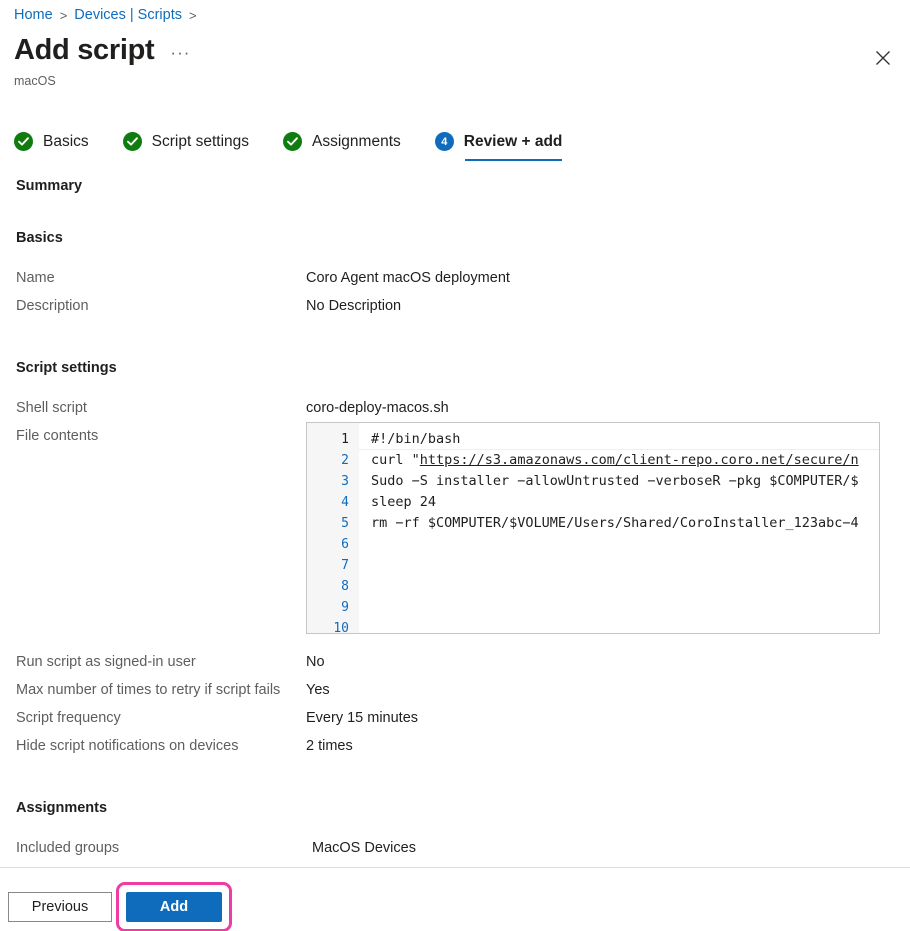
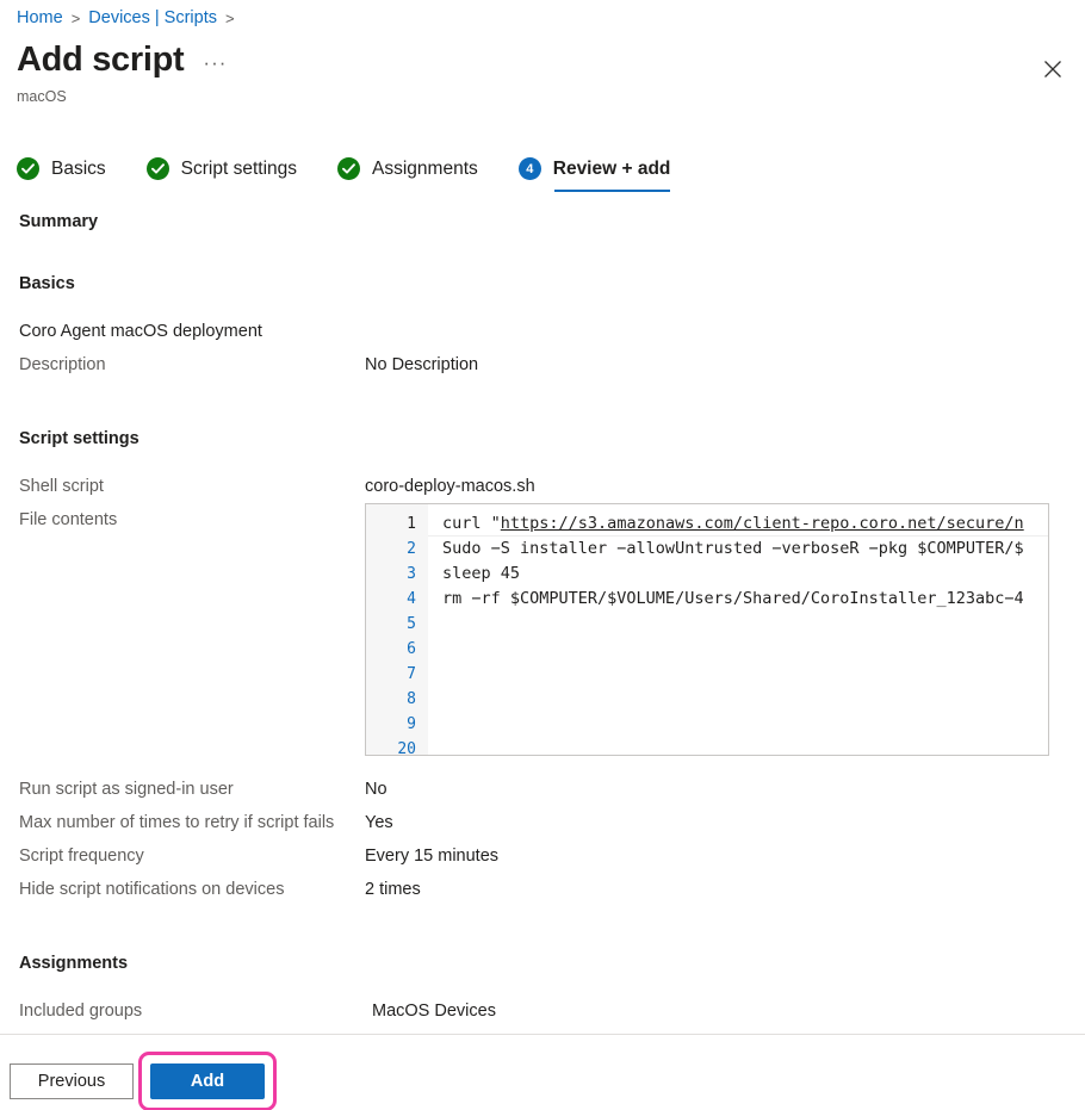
  Home
  >
  Devices | Scripts
  >
  Add script
  ···
  macOS
  Basics
  Script settings
  Assignments
  4
  Review + add
  Summary
  Basics
- Name
  Coro Agent macOS deployment
  Description
  No Description
  Script settings
  Shell script
  coro-deploy-macos.sh
  File contents
  1
  2
  3
  4
  5
  6
  7
  8
  9
- 10
+ 20
- #!/bin/bash
  curl "https://s3.amazonaws.com/client-repo.coro.net/secure/n
  Sudo −S installer −allowUntrusted −verboseR −pkg $COMPUTER/$
- sleep 24
+ sleep 45
  rm −rf $COMPUTER/$VOLUME/Users/Shared/CoroInstaller_123abc−4
  Run script as signed-in user
  No
  Max number of times to retry if script fails
  Yes
  Script frequency
  Every 15 minutes
  Hide script notifications on devices
  2 times
  Assignments
  Included groups
  MacOS Devices
  Previous
  Add
